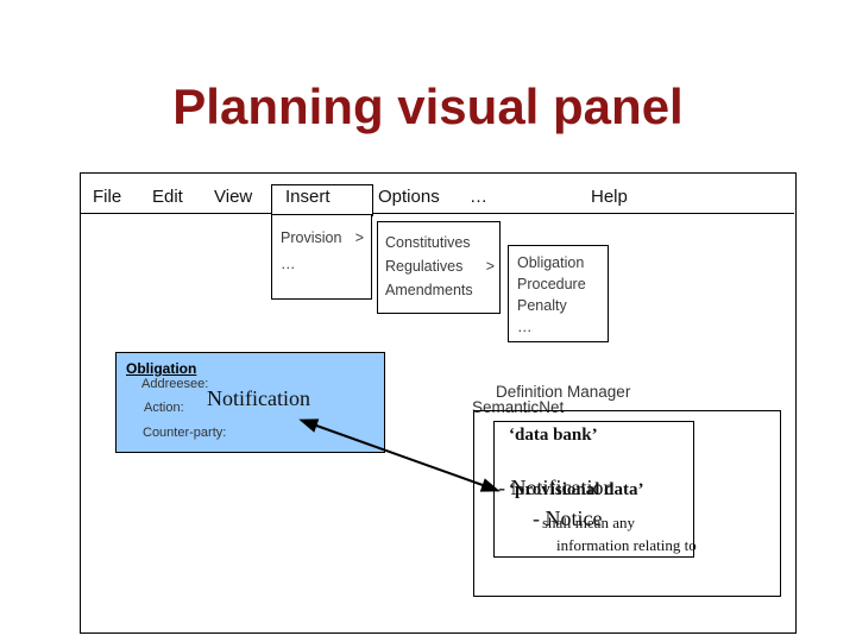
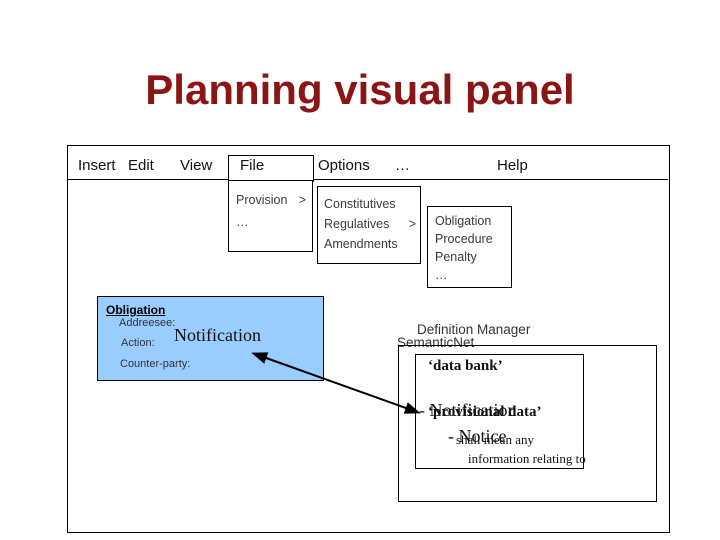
  Planning visual panel
- File
+ Insert
  Edit
  View
- Insert
+ File
  Options
  …
  Help
  Provision
  >
  …
  Constitutives
  Regulatives
  >
  Amendments
  Obligation
  Procedure
  Penalty
  …
  Obligation
  Addreesee:
  Action:
  Notification
  Counter-party:
  Definition Manager
  SemanticNet
  ‘data bank’
  ‘provisional data’
  - Notification
  shall mean any
  - Notice
  information relating to
